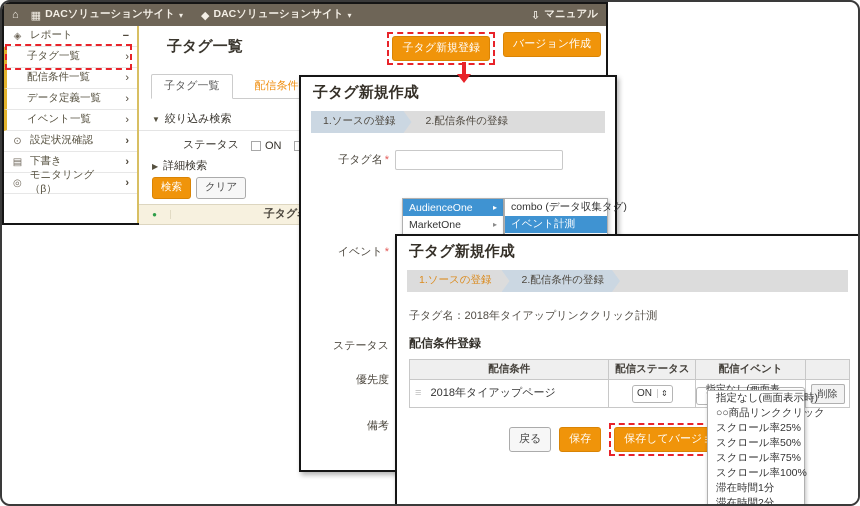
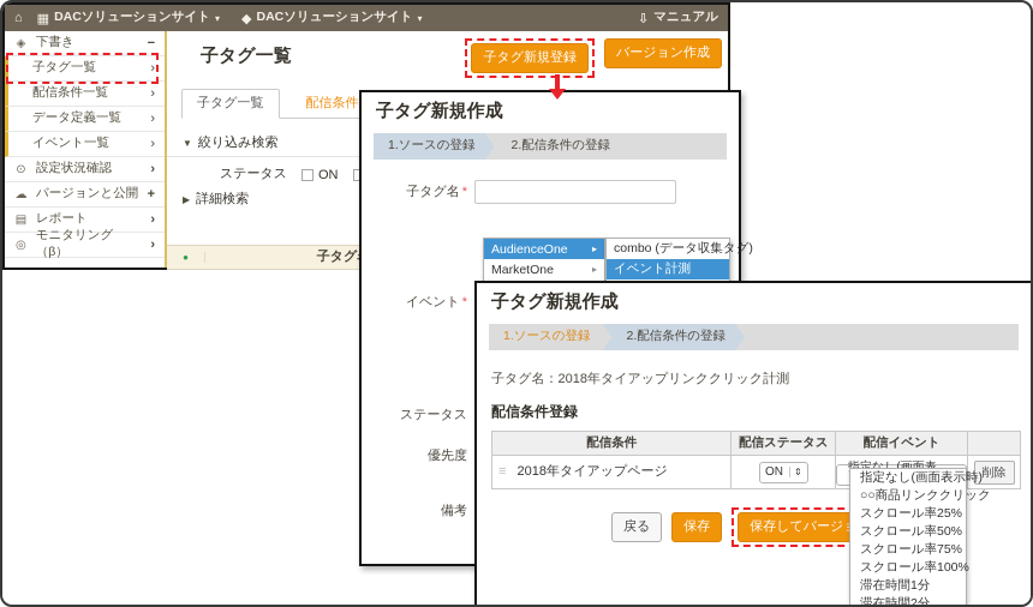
  ⌂
  ▦
  DACソリューションサイト
  ▾
  ◆
  DACソリューションサイト
  ▾
  ⇩
  マニュアル
  ◈
- レポート
+ 下書き
  −
  子タグ一覧
  ›
  配信条件一覧
  ›
  データ定義一覧
  ›
  イベント一覧
  ›
  ⊙
  設定状況確認
  ›
+ ☁
+ バージョンと公開
+ +
  ▤
- 下書き
+ レポート
  ›
  ◎
  モニタリング（β）
  ›
  子タグ一覧
  子タグ新規登録
  バージョン作成
  子タグ一覧
  ▼
  絞り込み検索
  ステータス
  ON
  ▶
  詳細検索
- 検索
- クリア
  ●
  子タグ
  子タグ新規作成
  1.ソースの登録
  2.配信条件の登録
  子タグ名 *
  AudienceOne
  ▸
  MarketOne
  ▸
  combo (データ収集タグ)
  イベント計測
  イベント *
  ステータス
  優先度
  備考
  子タグ新規作成
  1.ソースの登録
  2.配信条件の登録
  子タグ名：2018年タイアップリンククリック計測
  配信条件登録
  配信条件	配信ステータス	配信イベント
  ≡ 2018年タイアップページ	ON ⇕	指定なし(画面表	削除
  戻る
  保存
  指定なし(画面表示時)
  ○○商品リンククリック
  スクロール率25%
  スクロール率50%
  スクロール率75%
  スクロール率100%
  滞在時間1分
  滞在時間2分
